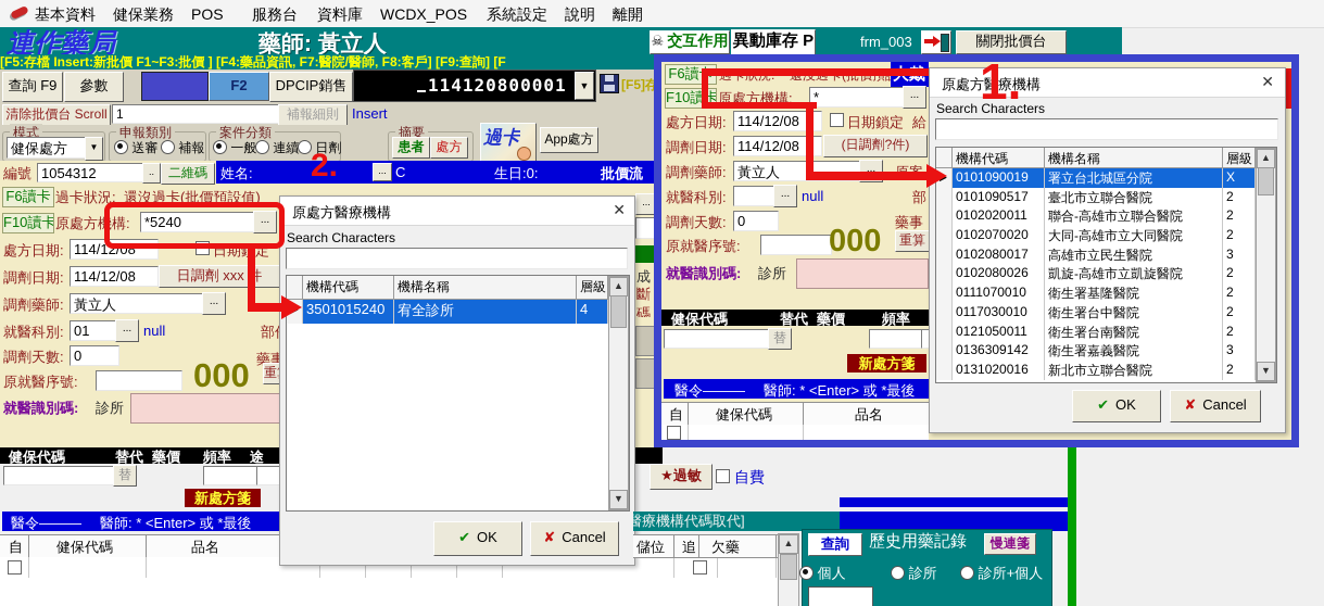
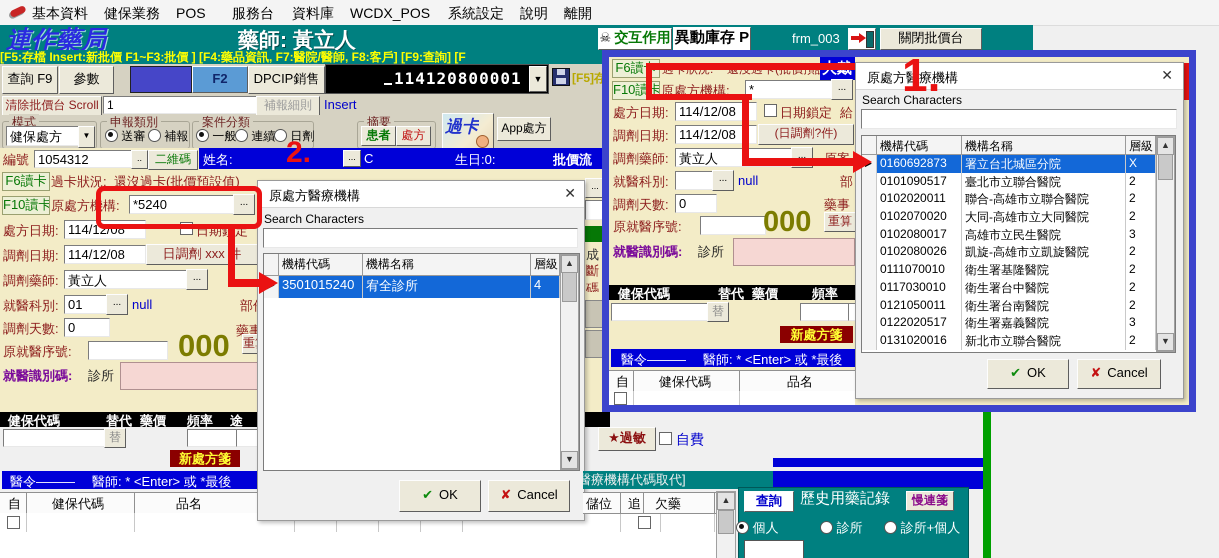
  基本資料
  健保業務
  POS
  服務台
  資料庫
  WCDX_POS
  系統設定
  說明
  離開
  連作藥局
  藥師: 黃立人
  ☠ 交互作用
  異動庫存 P
  frm_003
  關閉批價台
  [F5:存檔 Insert:新批價 F1~F3:批價 ] [F4:藥品資訊, F7:醫院/醫師, F8:客戶] [F9:查詢] [F
  查詢 F9
  參數
  F2
  DPCIP銷售
  114120800001
  ▼
  [F5]存
  清除批價台 Scroll
  1
  補報細則
  Insert
  模式
  健保處方
  ▼
  申報類別
  送審
  補報
  案件分類
  一般
  連續
  日劑
  摘要
  患者
  處方
  過卡
  App處方
  編號
  1054312
  ..
  二維碼
  姓名:
  ...
  C
  生日:0:
  批價流
  F6讀卡
  過卡狀況:
  還沒過卡(批價預設值)
  F10讀卡
  原處方機構:
  *5240
  ...
  處方日期:
  114/12/08
  日期定
  調劑日期:
  114/12/08
  日調劑 xxx
  調劑藥師:
  黃立人
  ...
  就醫科別:
  01
  ...
  null
  調劑天數:
  0
  原就醫序號:
  000
  就醫識別碼:
  診所
  健保代碼
  替代
  藥價
  頻率
  途
  替
  新處方箋
  醫令———
  醫師: * <Enter> 或 *最後
  自
  健保代碼
  品名
  ...
  成
  斷碼
  原處方醫療機構
  ✕
  Search Characters
  機構代碼
  機構名稱
  層級
  ▶
  3501015240
  宥全診所
  4
  ▲
  ▼
  ✔ OK
  ✘ Cancel
  2.
  F6讀
  F10讀卡
  原處方機構:
  *
  ...
  處方日期:
  114/12/08
  日期鎖定
  給
  調劑日期:
  114/12/08
  (日調劑?件)
  調劑藥師:
  黃立人
  ...
  就醫科別:
  ...
  null
  部
  調劑天數:
  0
  藥事
  原就醫序號:
  000
  重算
  就醫識別碼:
  診所
  健保代碼
  替代
  藥價
  頻率
  替
  新處方箋
  醫令———
  醫師: * <Enter> 或 *最後
  自
  健保代碼
  品名
  原處方醫療機構
  ✕
  Search Characters
  機構代碼
  機構名稱
  層級
  ▶
- 0101090019
+ 0160692873
  署立台北城區分院
  X
  0101090517
  臺北市立聯合醫院
  2
  0102020011
  聯合-高雄市立聯合醫院
  2
  0102070020
  大同-高雄市立大同醫院
  2
  0102080017
  高雄市立民生醫院
  3
  0102080026
  凱旋-高雄市立凱旋醫院
  2
  0111070010
  衛生署基隆醫院
  2
  0117030010
  衛生署台中醫院
  2
  0121050011
  衛生署台南醫院
  2
- 0136309142
+ 0122020517
  衛生署嘉義醫院
  3
  0131020016
  新北市立聯合醫院
  2
  ▲
  ▼
  ✔ OK
  ✘ Cancel
  1.
  ★過敏
  自費
  醫療機構代碼取代]
  儲位
  追
  欠藥
  ▲
  查詢
  歷史用藥記錄
  慢連箋
  個人
  診所
  診所+個人
